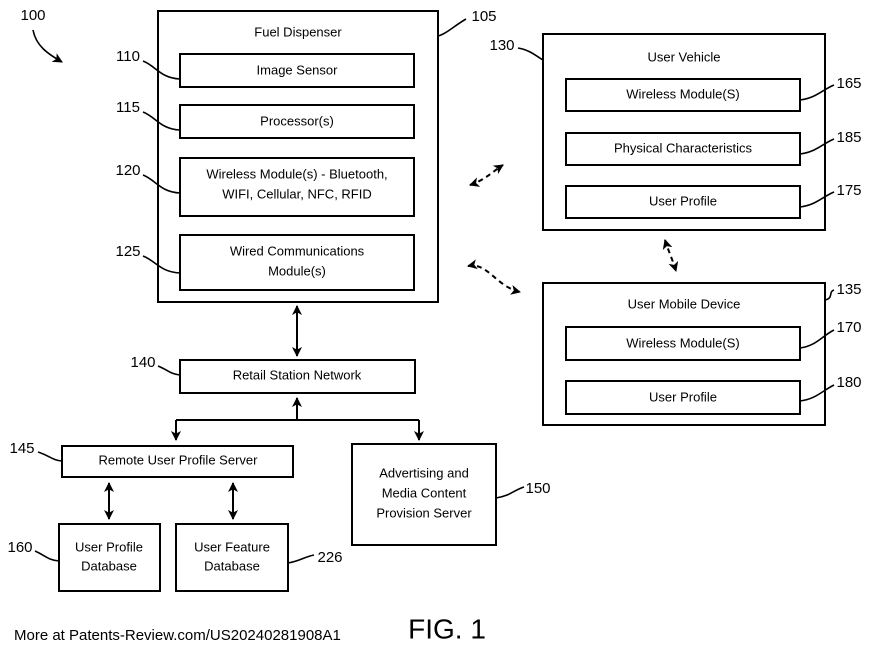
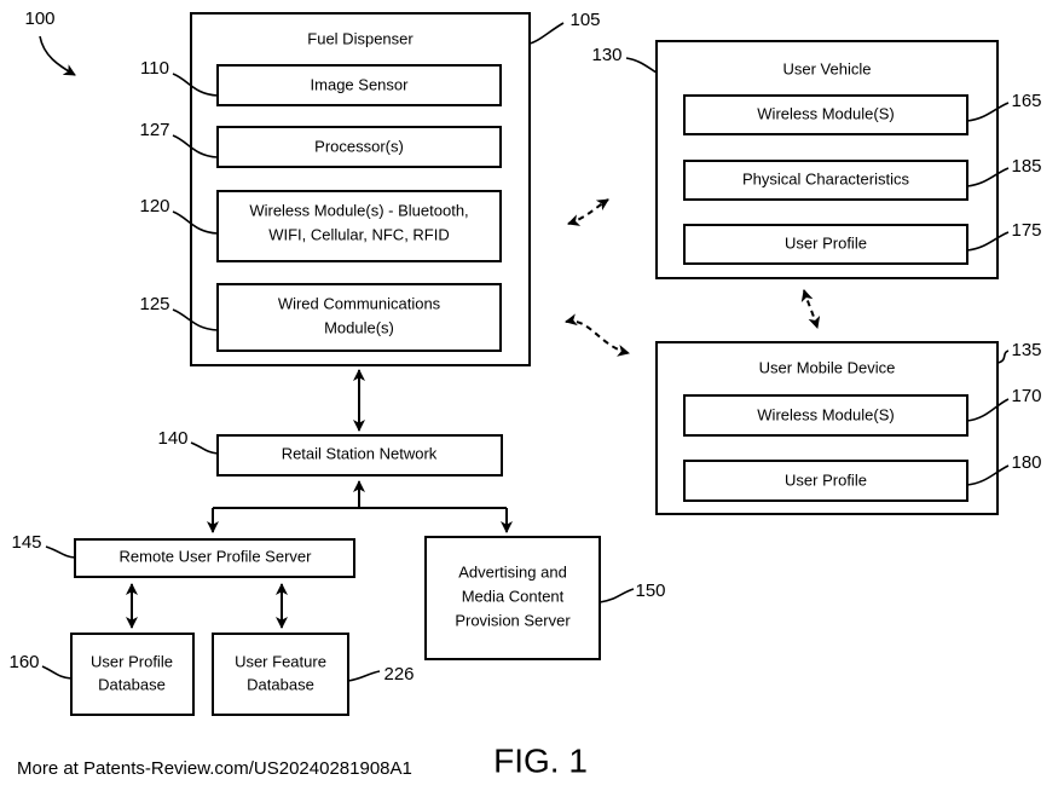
  100
  Fuel Dispenser
  105
  Image Sensor
  110
  Processor(s)
- 115
+ 127
  Wireless Module(s) - Bluetooth,
  WIFI, Cellular, NFC, RFID
  120
  Wired Communications
  Module(s)
  125
  User Vehicle
  130
  Wireless Module(S)
  165
  Physical Characteristics
  185
  User Profile
  175
  User Mobile Device
  135
  Wireless Module(S)
  170
  User Profile
  180
  Retail Station Network
  140
  Remote User Profile Server
  145
  Advertising and
  Media Content
  Provision Server
  150
  User Profile
  Database
  160
  User Feature
  Database
  226
  FIG. 1
  More at Patents-Review.com/US20240281908A1
